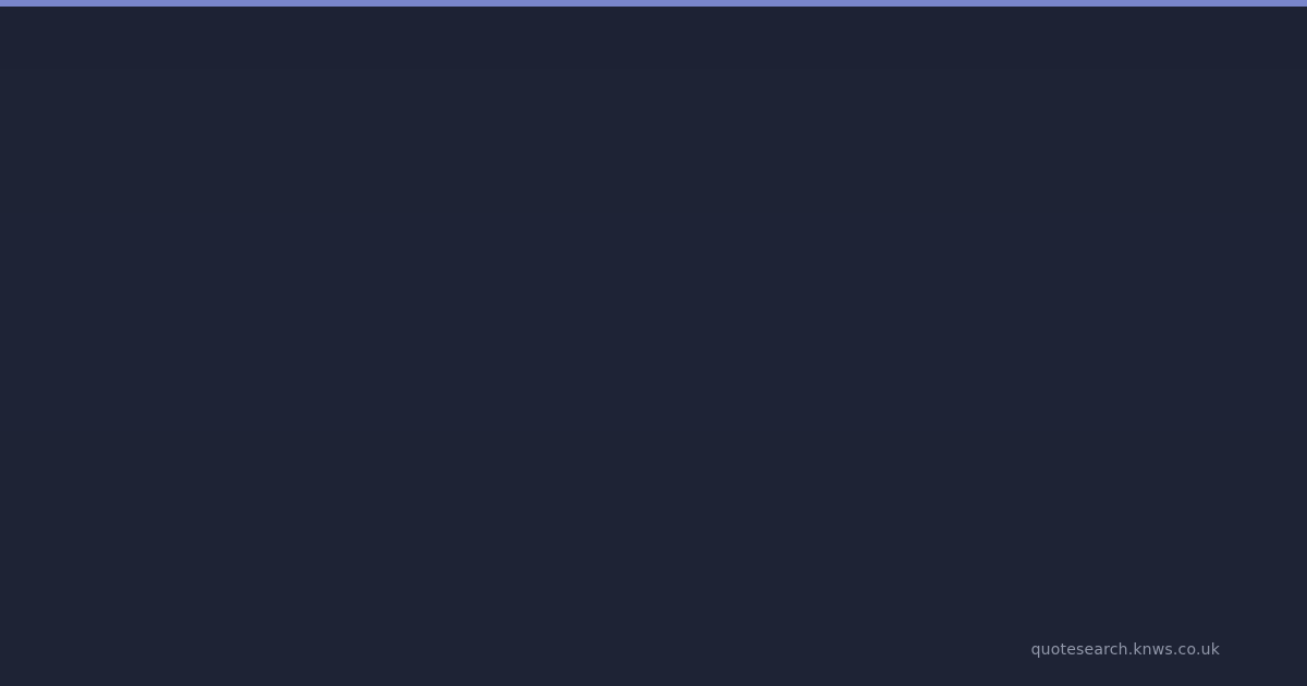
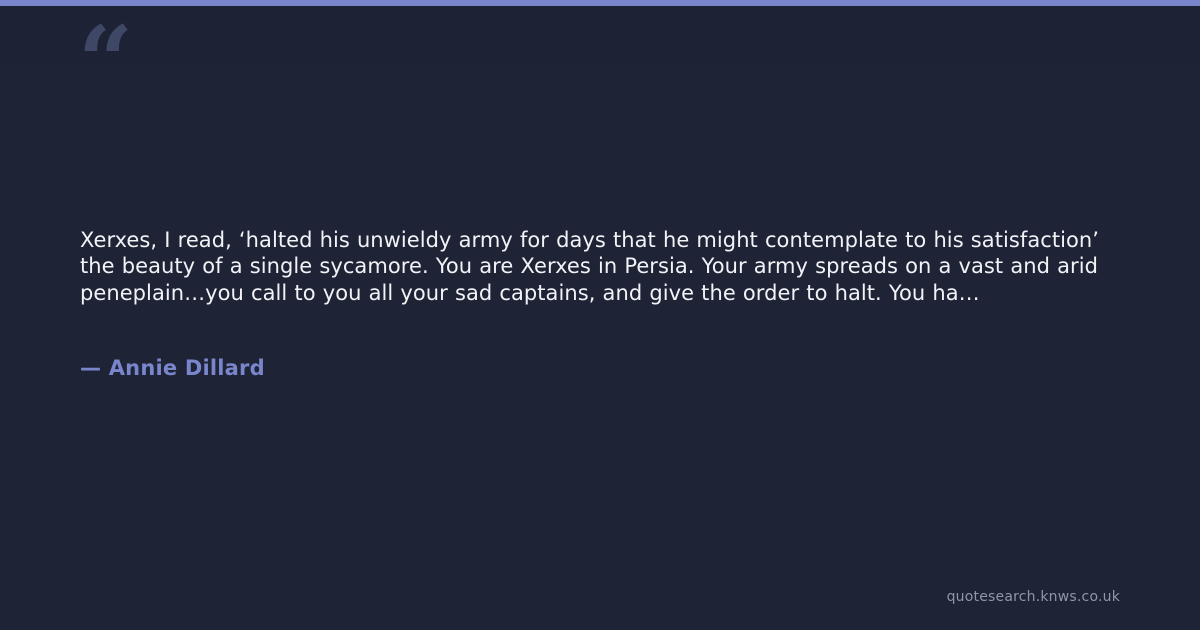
+ “
+ Xerxes, I read, ‘halted his unwieldy army for days that he might contemplate to his satisfaction’ the beauty of a single sycamore. You are Xerxes in Persia. Your army spreads on a vast and arid peneplain…you call to you all your sad captains, and give the order to halt. You ha…
+ — Annie Dillard
  quotesearch.knws.co.uk
